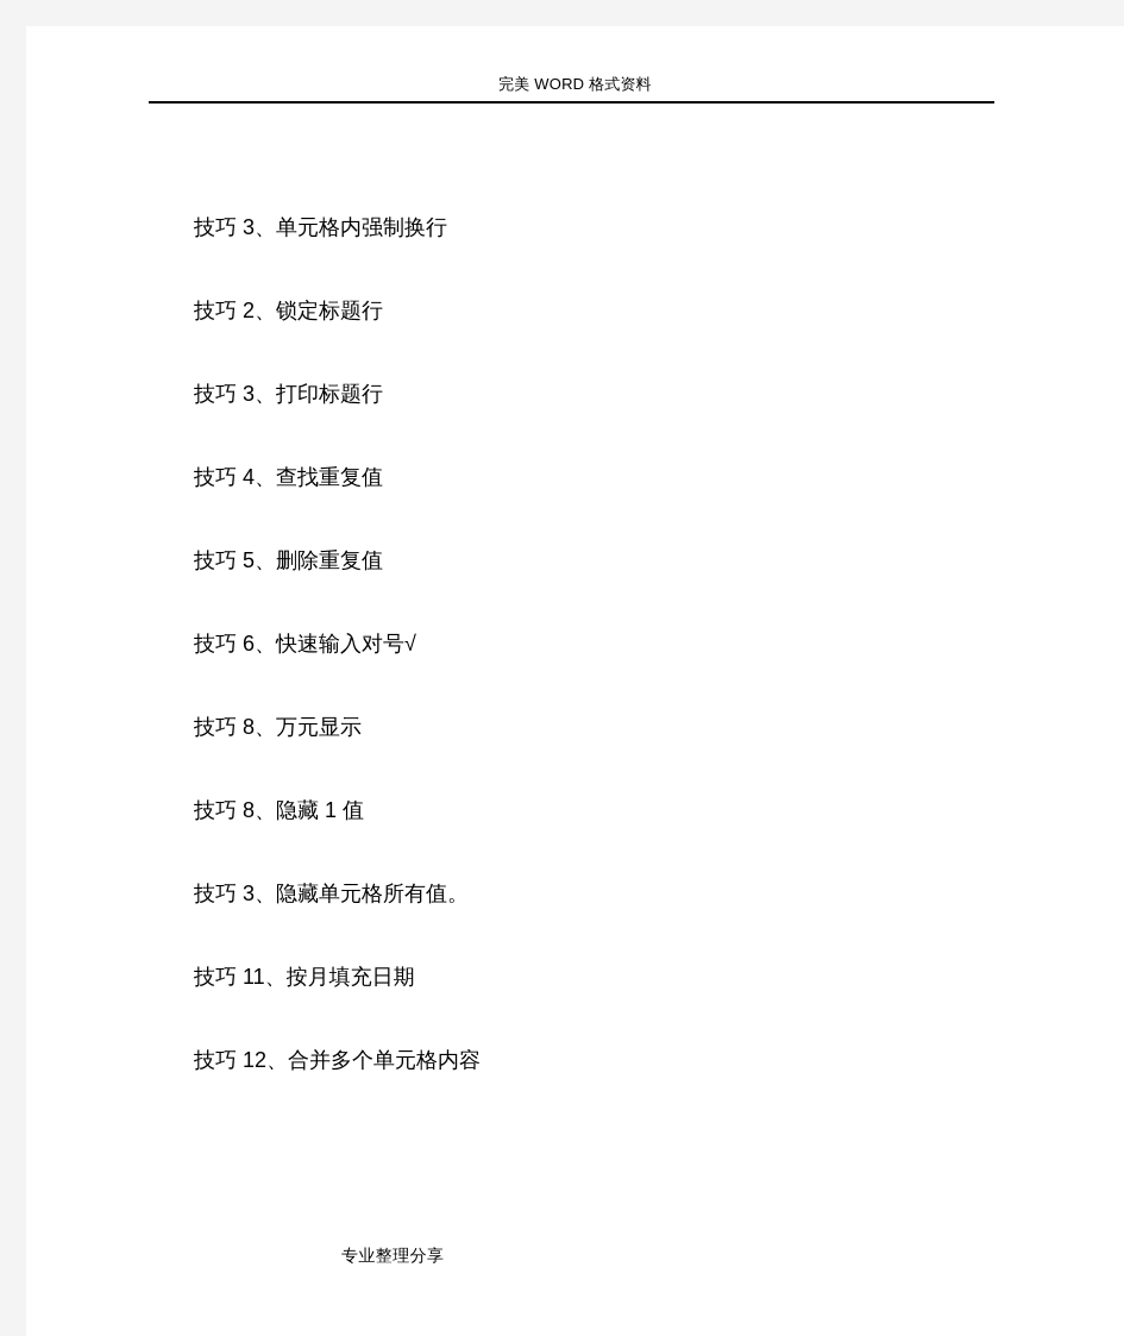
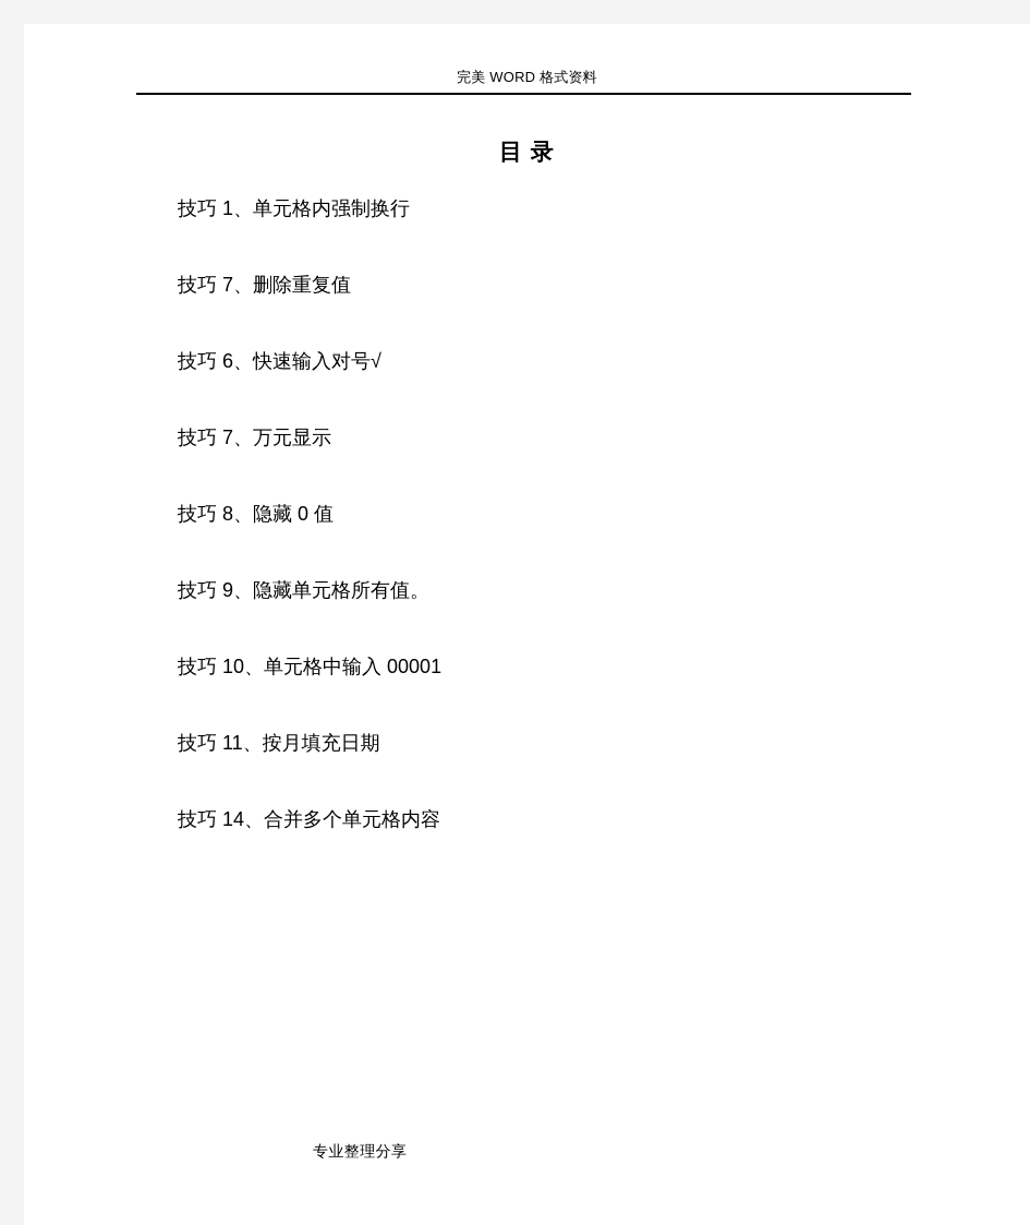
  完美 WORD 格式资料
+ 目 录
- 技巧 3、单元格内强制换行
+ 技巧 1、单元格内强制换行
- 技巧 2、锁定标题行
- 技巧 3、打印标题行
- 技巧 4、查找重复值
- 技巧 5、删除重复值
+ 技巧 7、删除重复值
  技巧 6、快速输入对号√
- 技巧 8、万元显示
+ 技巧 7、万元显示
- 技巧 8、隐藏 1 值
+ 技巧 8、隐藏 0 值
- 技巧 3、隐藏单元格所有值。
+ 技巧 9、隐藏单元格所有值。
+ 技巧 10、单元格中输入 00001
  技巧 11、按月填充日期
- 技巧 12、合并多个单元格内容
+ 技巧 14、合并多个单元格内容
  专业整理分享
